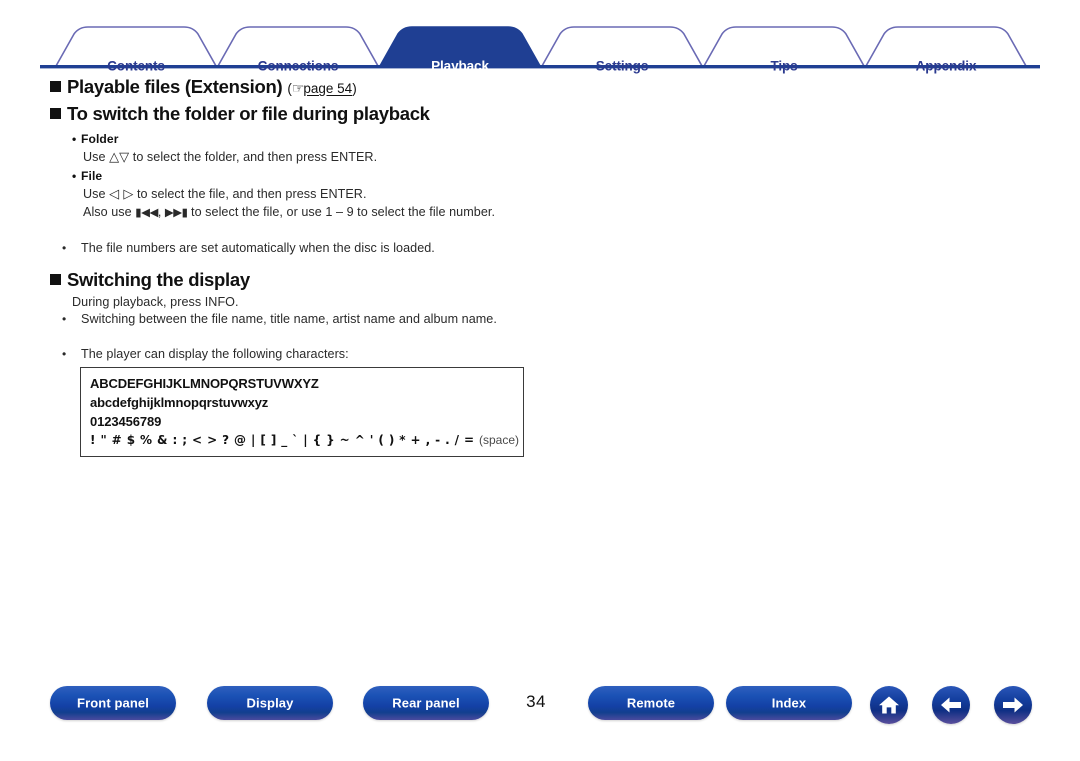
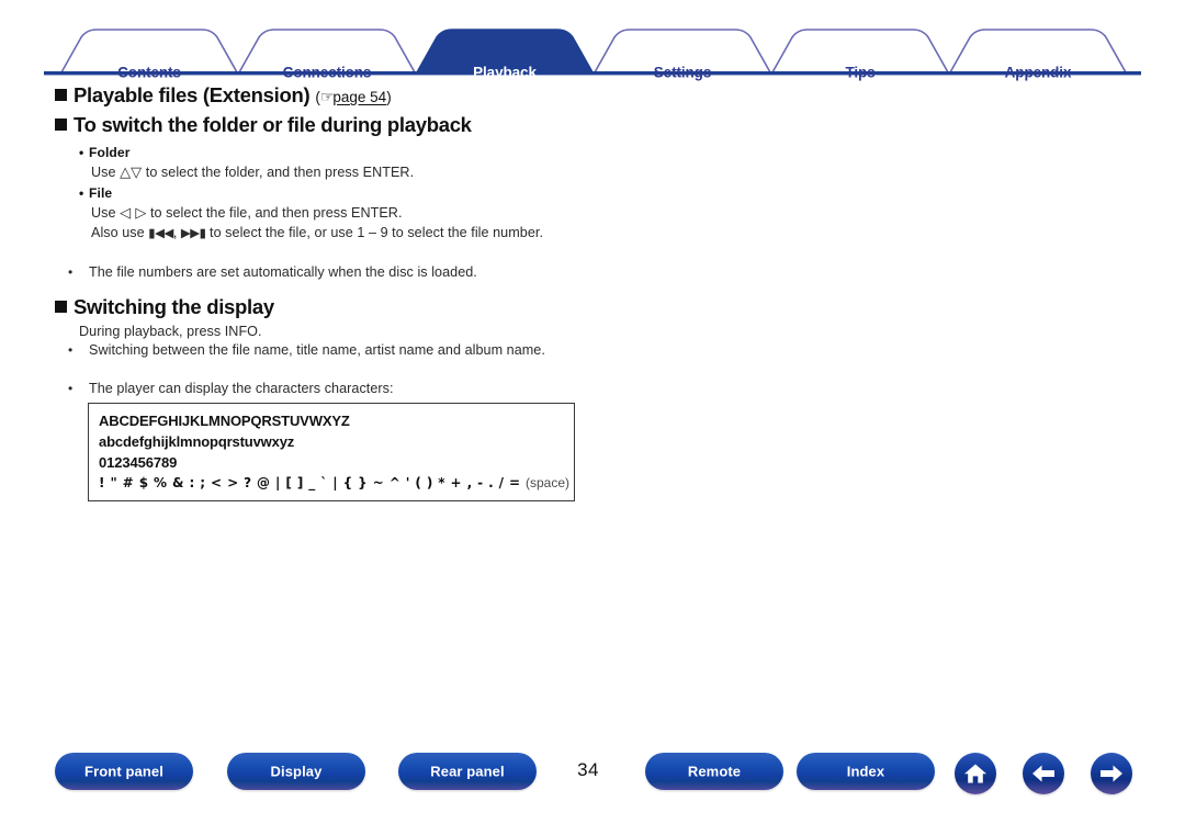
  Contents
  Connections
  Playback
  Settings
  Tips
  Appendix
  Playable files (Extension)
  (☞page 54)
  To switch the folder or file during playback
  • Folder
  Use △▽ to select the folder, and then press ENTER.
  • File
  Use ◁ ▷ to select the file, and then press ENTER.
  Also use ▮◀◀, ▶▶▮ to select the file, or use 1 – 9 to select the file number.
  • The file numbers are set automatically when the disc is loaded.
  Switching the display
  During playback, press INFO.
  • Switching between the file name, title name, artist name and album name.
- • The player can display the following characters:
+ • The player can display the characters characters:
  ABCDEFGHIJKLMNOPQRSTUVWXYZ
  abcdefghijklmnopqrstuvwxyz
  0123456789
  ! " # $ % & : ; < > ? @ | [ ] _ ` | { } ~ ^ ' ( ) * + , - . / = (space)
  Front panel
  Display
  Rear panel
  34
  Remote
  Index
